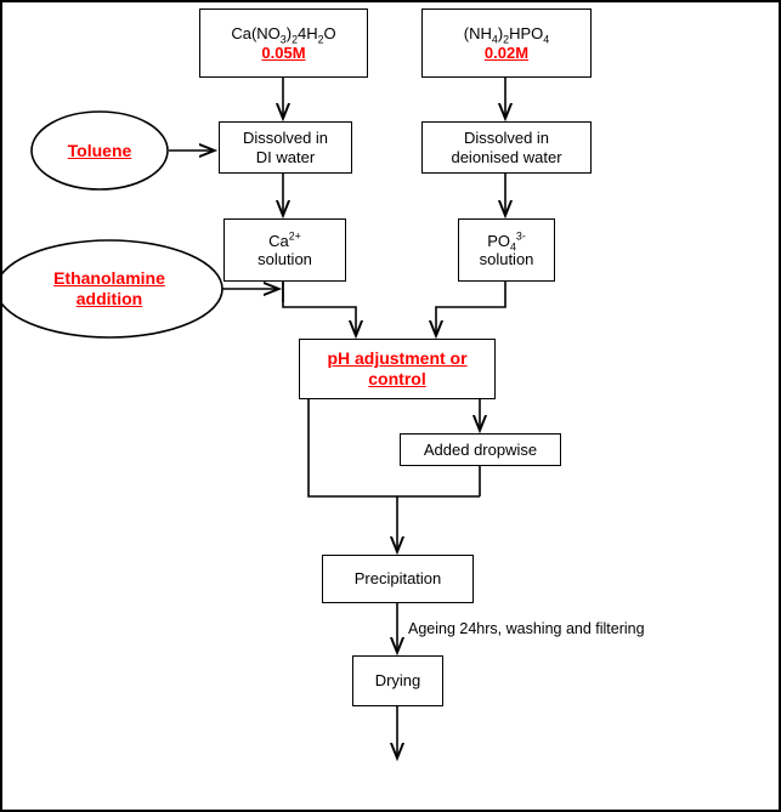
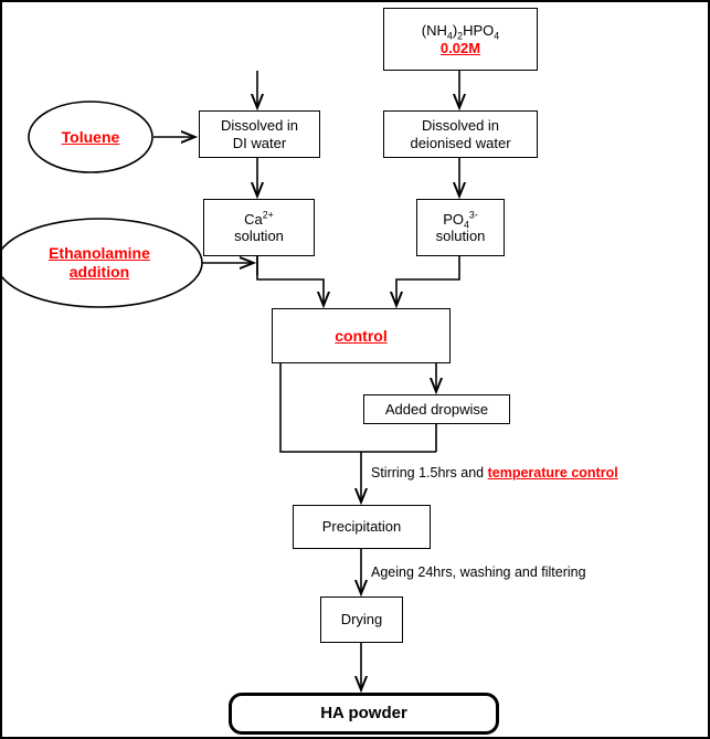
- Ca(NO3)24H2O
- 0.05M
  (NH4)2HPO4
  0.02M
  Dissolved in
  DI water
  Dissolved in
  deionised water
  Ca2+
  solution
  PO43-
  solution
  Toluene
  Ethanolamine
  addition
- pH adjustment or
  control
  Added dropwise
  Precipitation
  Drying
+ HA powder
+ Stirring 1.5hrs and temperature control
  Ageing 24hrs, washing and filtering
